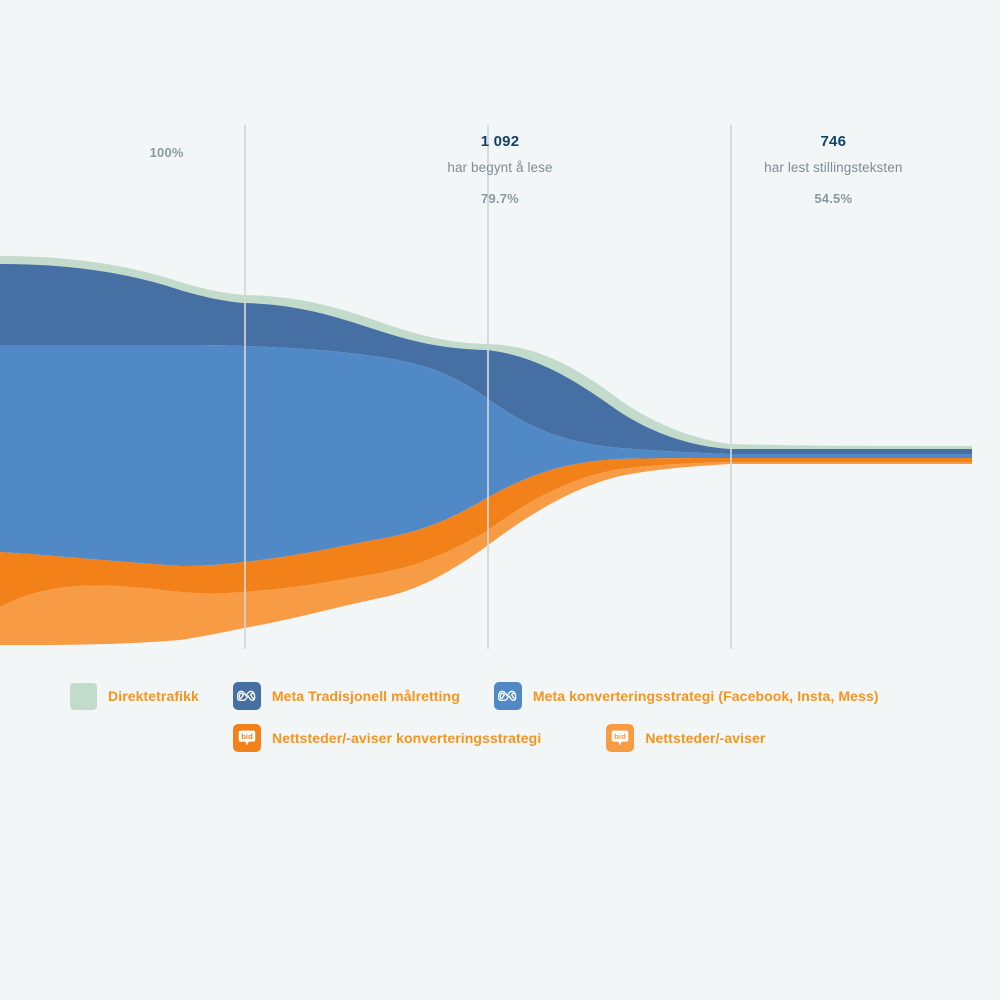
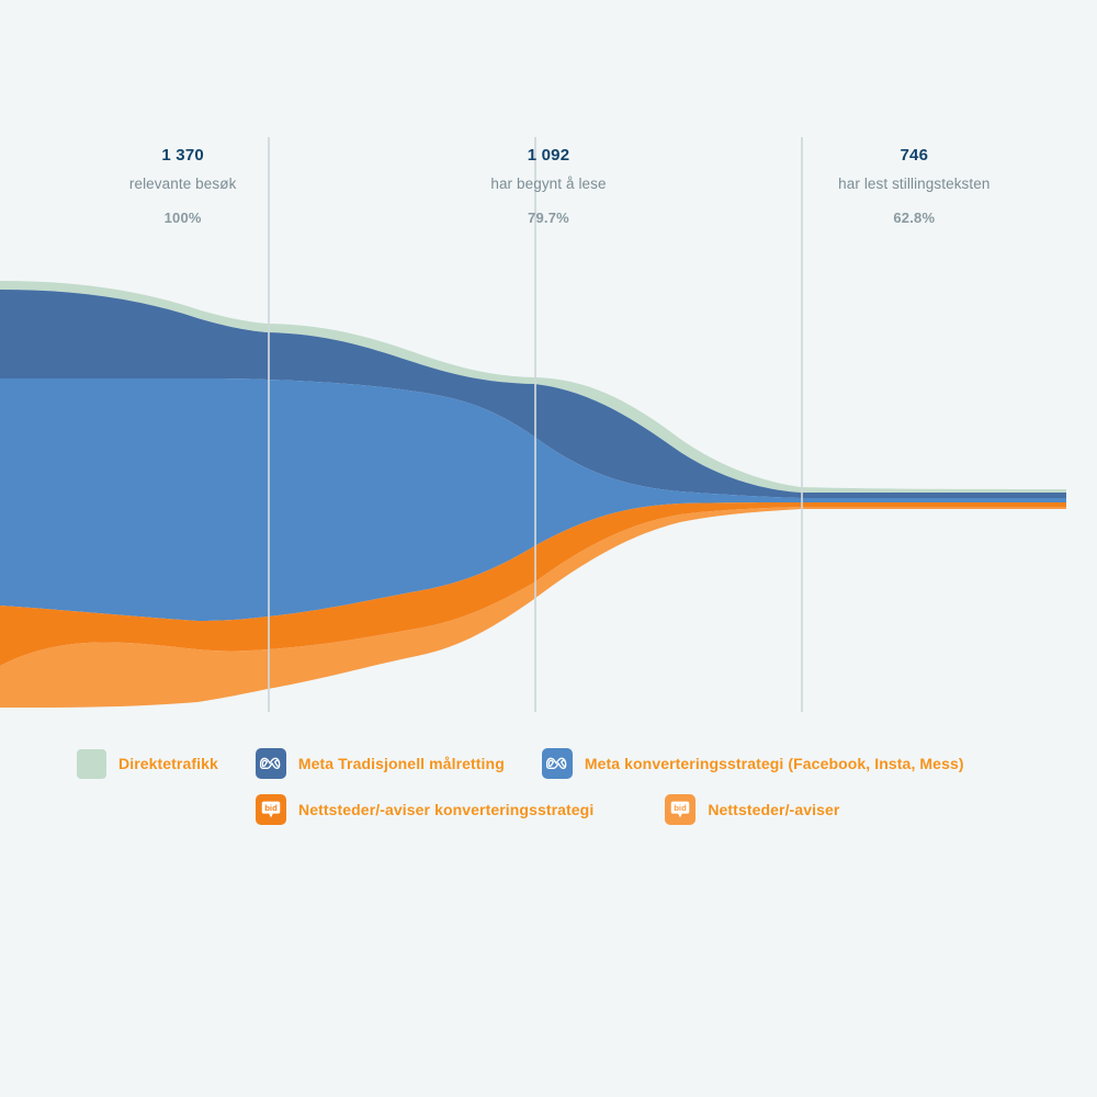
+ 1 370
+ relevante besøk
  100%
  1 092
  har begynt å lese
  79.7%
  746
  har lest stillingsteksten
- 54.5%
+ 62.8%
  Direktetrafikk
  Meta Tradisjonell målretting
  Meta konverteringsstrategi (Facebook, Insta, Mess)
  bid
  Nettsteder/-aviser konverteringsstrategi
  bid
  Nettsteder/-aviser
